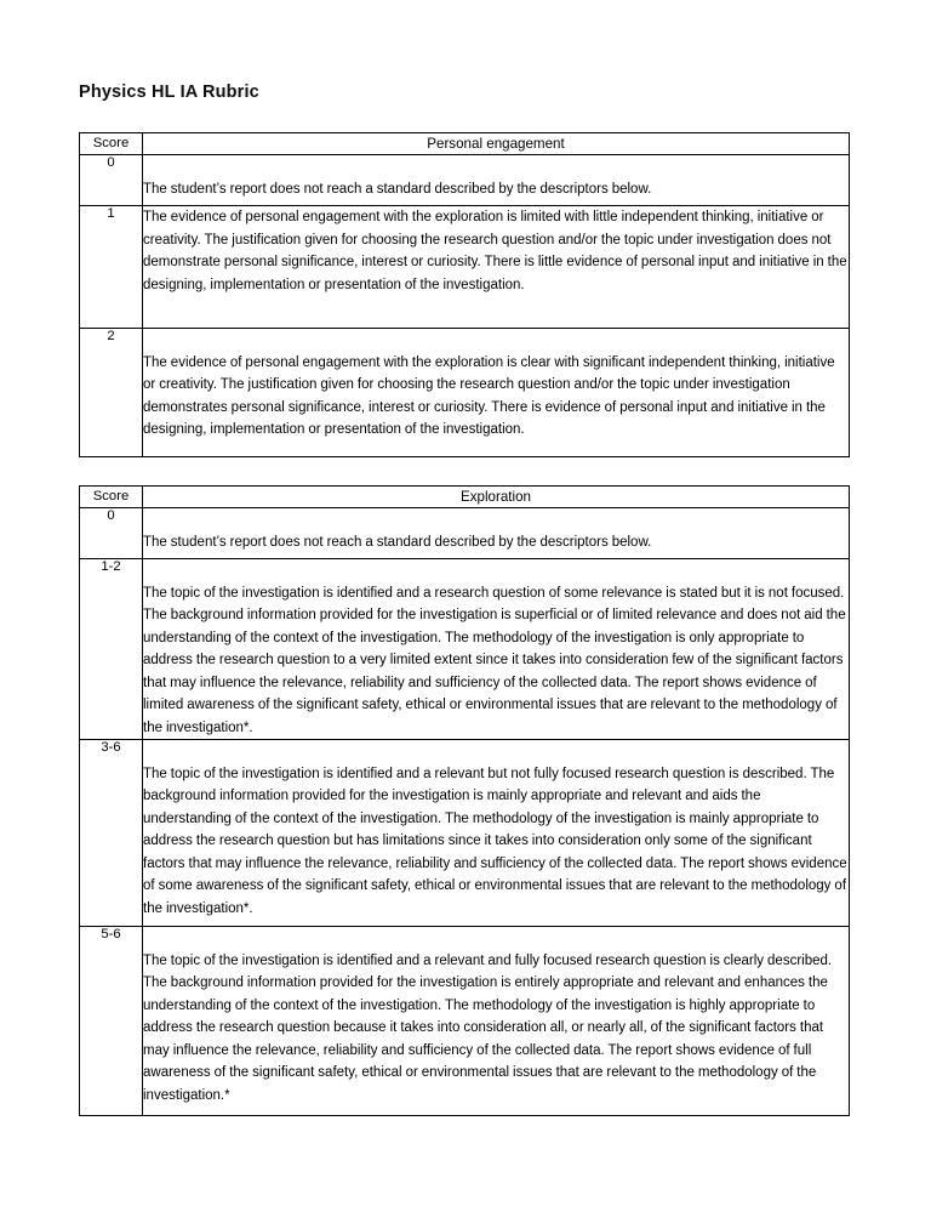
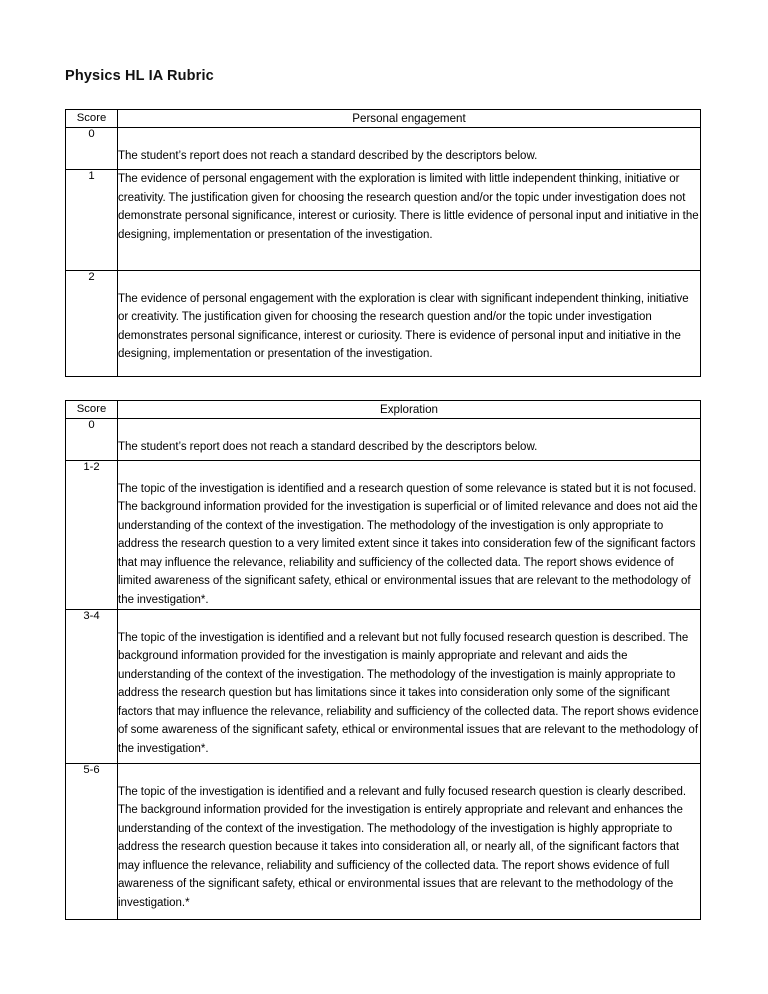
  Physics HL IA Rubric
  Score	Personal engagement
  0	The student’s report does not reach a standard described by the descriptors below.
  1	The evidence of personal engagement with the exploration is limited with little independent thinking, initiative or creativity. The justification given for choosing the research question and/or the topic under investigation does not demonstrate personal significance, interest or curiosity. There is little evidence of personal input and initiative in the designing, implementation or presentation of the investigation.
  2	The evidence of personal engagement with the exploration is clear with significant independent thinking, initiative or creativity. The justification given for choosing the research question and/or the topic under investigation demonstrates personal significance, interest or curiosity. There is evidence of personal input and initiative in the designing, implementation or presentation of the investigation.
  Score	Exploration
  0	The student’s report does not reach a standard described by the descriptors below.
  1-2	The topic of the investigation is identified and a research question of some relevance is stated but it is not focused. The background information provided for the investigation is superficial or of limited relevance and does not aid the understanding of the context of the investigation. The methodology of the investigation is only appropriate to address the research question to a very limited extent since it takes into consideration few of the significant factors that may influence the relevance, reliability and sufficiency of the collected data. The report shows evidence of limited awareness of the significant safety, ethical or environmental issues that are relevant to the methodology of the investigation*.
- 3-6	The topic of the investigation is identified and a relevant but not fully focused research question is described. The background information provided for the investigation is mainly appropriate and relevant and aids the understanding of the context of the investigation. The methodology of the investigation is mainly appropriate to address the research question but has limitations since it takes into consideration only some of the significant factors that may influence the relevance, reliability and sufficiency of the collected data. The report shows evidence of some awareness of the significant safety, ethical or environmental issues that are relevant to the methodology of the investigation*.
+ 3-4	The topic of the investigation is identified and a relevant but not fully focused research question is described. The background information provided for the investigation is mainly appropriate and relevant and aids the understanding of the context of the investigation. The methodology of the investigation is mainly appropriate to address the research question but has limitations since it takes into consideration only some of the significant factors that may influence the relevance, reliability and sufficiency of the collected data. The report shows evidence of some awareness of the significant safety, ethical or environmental issues that are relevant to the methodology of the investigation*.
  5-6	The topic of the investigation is identified and a relevant and fully focused research question is clearly described. The background information provided for the investigation is entirely appropriate and relevant and enhances the understanding of the context of the investigation. The methodology of the investigation is highly appropriate to address the research question because it takes into consideration all, or nearly all, of the significant factors that may influence the relevance, reliability and sufficiency of the collected data. The report shows evidence of full awareness of the significant safety, ethical or environmental issues that are relevant to the methodology of the investigation.*
